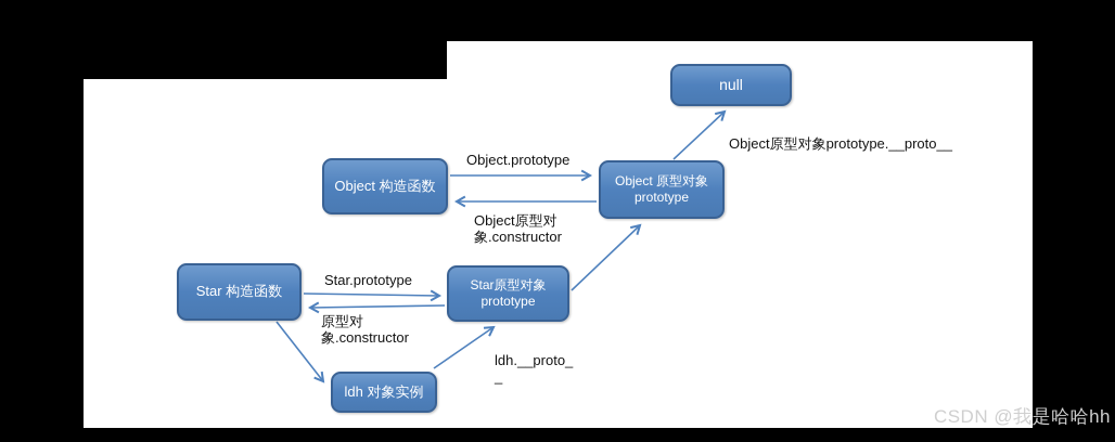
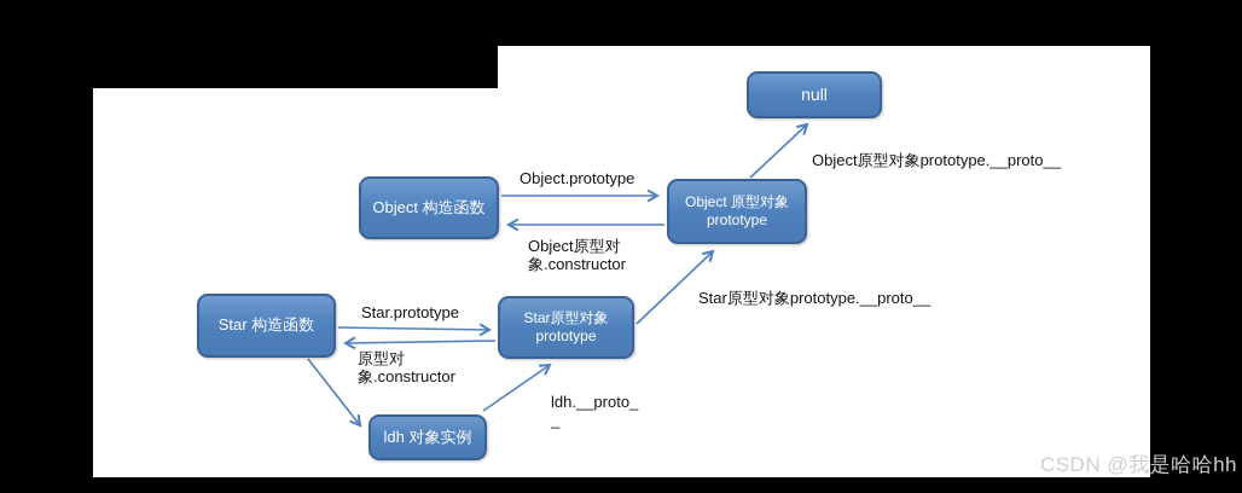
  null
  Object 构造函数
  Object 原型对象
  prototype
  Star 构造函数
  Star原型对象
  prototype
  ldh 对象实例
  Object.prototype
  Object原型对
  象.constructor
  Object原型对象prototype.__proto__
  Star.prototype
  原型对
  象.constructor
+ Star原型对象prototype.__proto__
  ldh.__proto_
  _
  CSDN @我是哈哈hh
